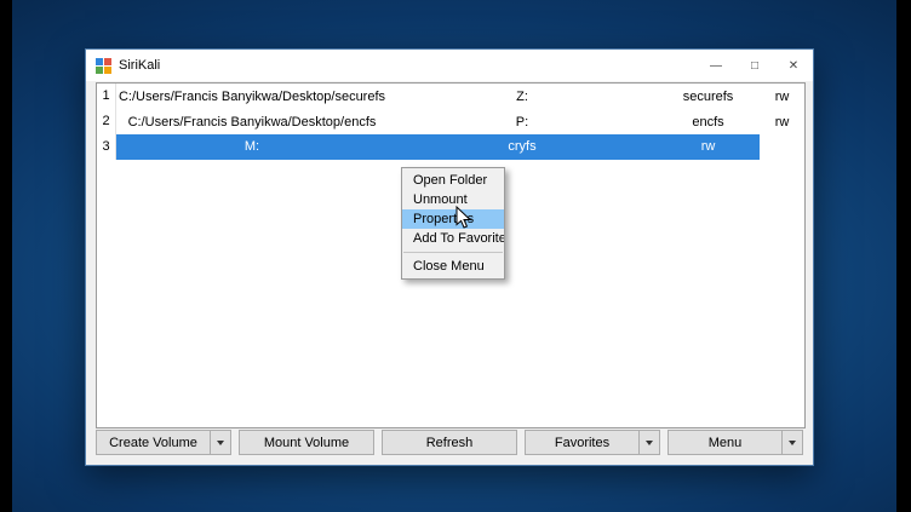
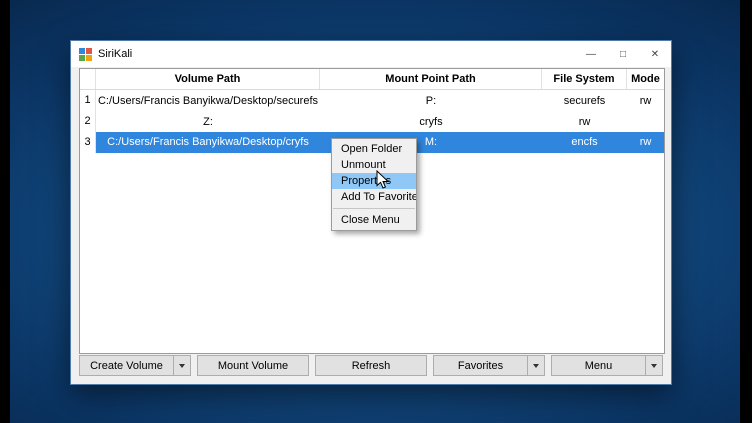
  SiriKali
  —
  □
  ✕
+ Volume Path
+ Mount Point Path
+ File System
+ Mode
  1
  C:/Users/Francis Banyikwa/Desktop/securefs
- Z:
+ P:
  securefs
  rw
  2
- C:/Users/Francis Banyikwa/Desktop/encfs
- P:
+ Z:
- encfs
+ cryfs
  rw
  3
+ C:/Users/Francis Banyikwa/Desktop/cryfs
  M:
- cryfs
+ encfs
  rw
  Open Folder
  Unmount
  Properts
  Add To Favorite
  Close Menu
  Create Volume
  Mount Volume
  Refresh
  Favorites
  Menu
